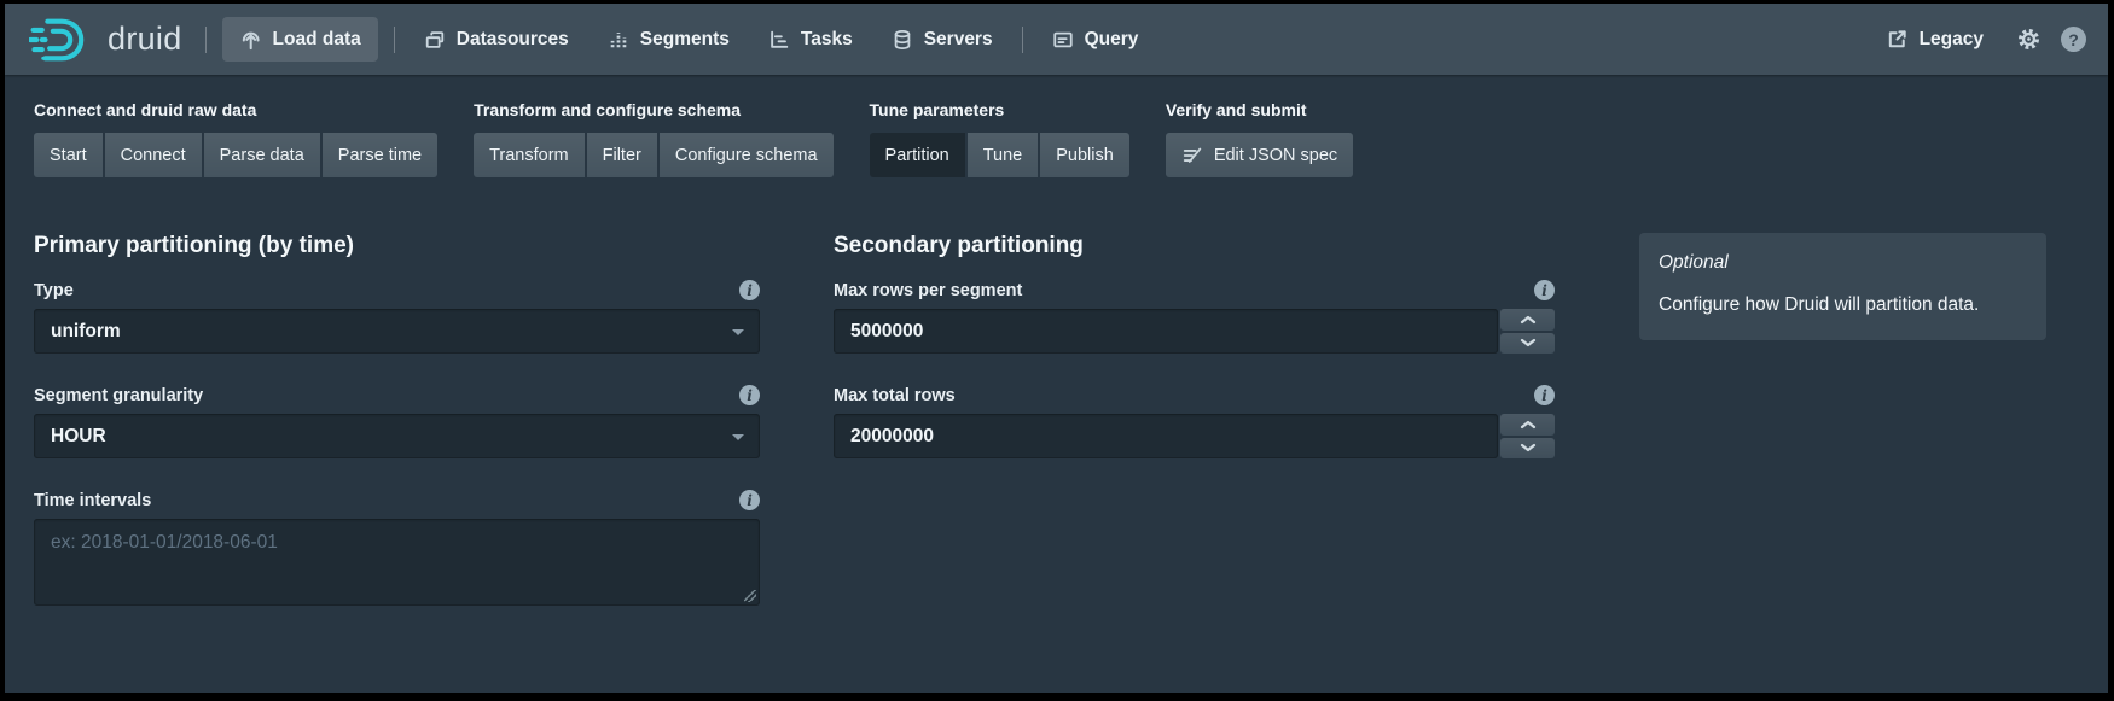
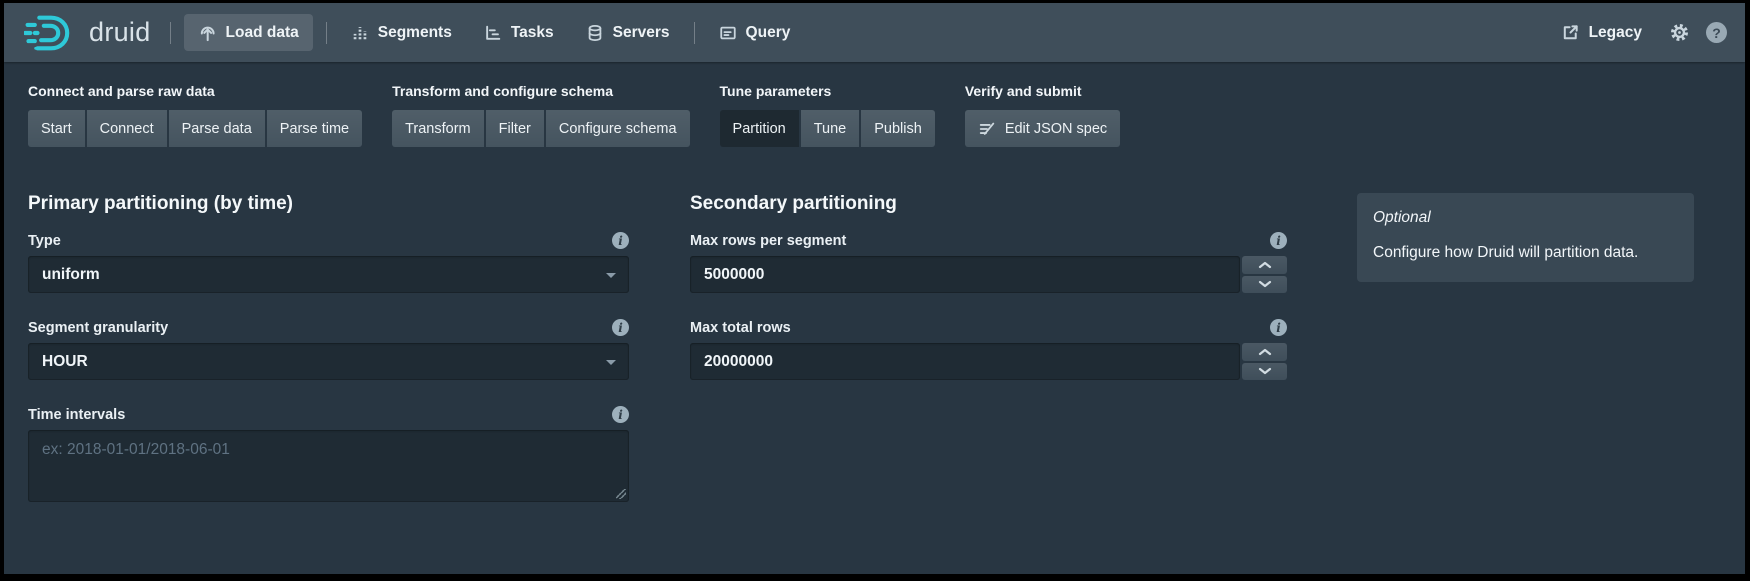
  druid
  Load data
- Datasources
  Segments
  Tasks
  Servers
  Query
  Legacy
  ?
- Connect and druid raw data
+ Connect and parse raw data
  Start
  Connect
  Parse data
  Parse time
  Transform and configure schema
  Transform
  Filter
  Configure schema
  Tune parameters
  Partition
  Tune
  Publish
  Verify and submit
  Edit JSON spec
  Primary partitioning (by time)
  Type
  i
  uniform
  Segment granularity
  i
  HOUR
  Time intervals
  i
  ex: 2018-01-01/2018-06-01
  Secondary partitioning
  Max rows per segment
  i
  5000000
  Max total rows
  i
  20000000
  Optional
  Configure how Druid will partition data.
